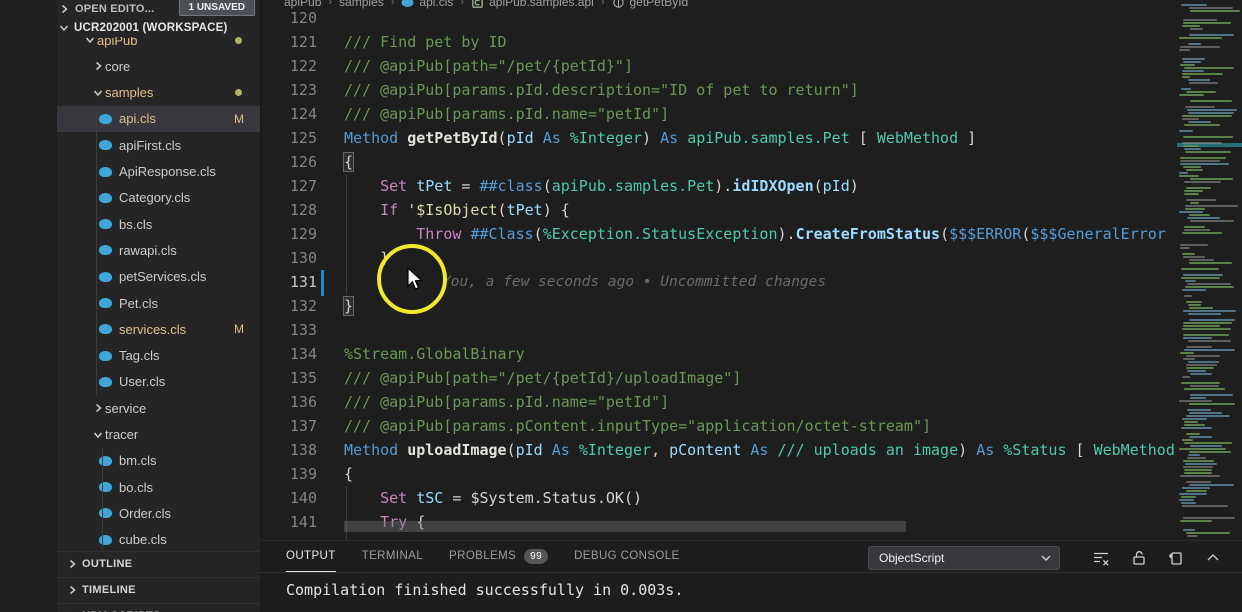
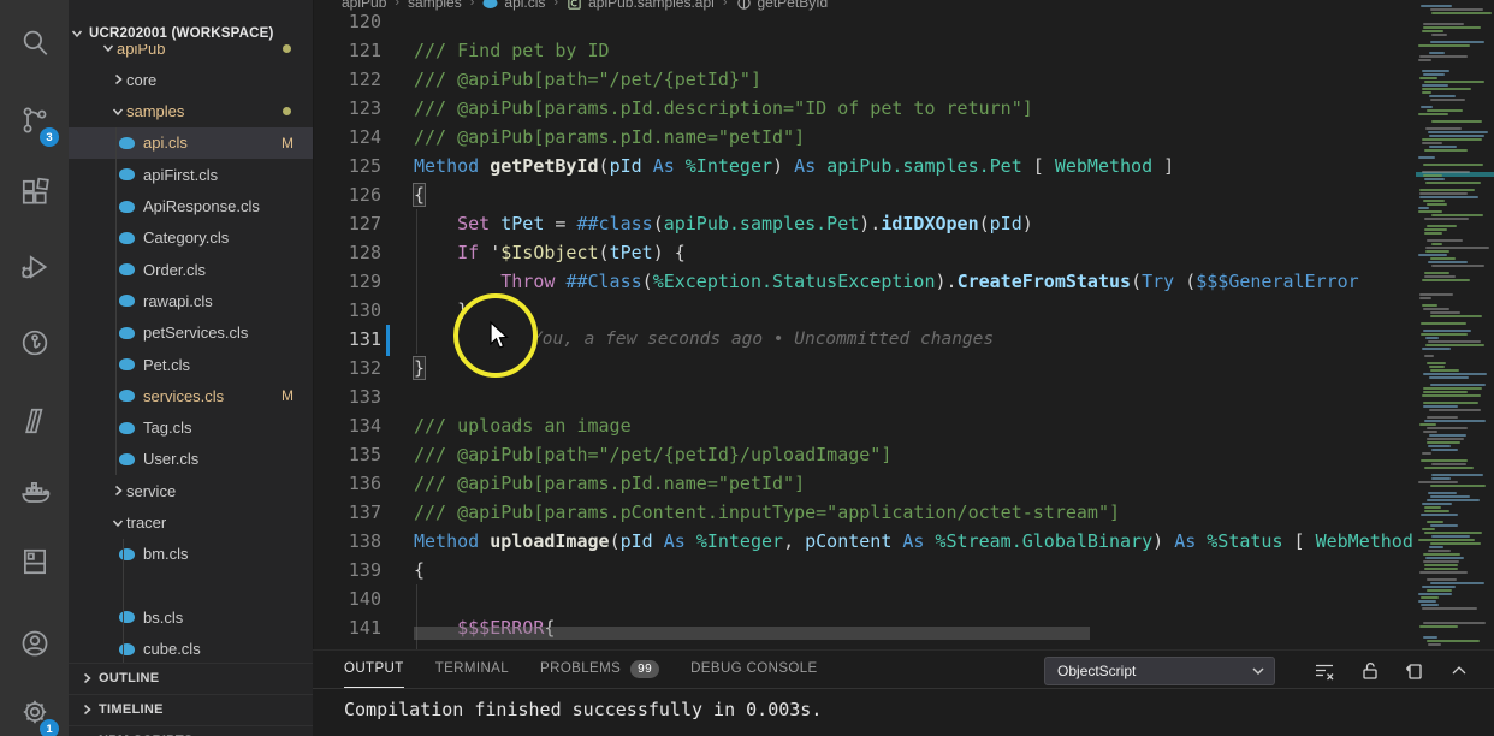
+ 3
+ 1
  apiPub
  core
  samples
  api.cls
  M
  apiFirst.cls
  ApiResponse.cls
  Category.cls
- bs.cls
+ Order.cls
  rawapi.cls
  petServices.cls
  Pet.cls
  services.cls
  M
  Tag.cls
  User.cls
  service
  tracer
  bm.cls
- bo.cls
- Order.cls
+ bs.cls
  cube.cls
- OPEN EDITO...
- 1 UNSAVED
  UCR202001 (WORKSPACE)
  OUTLINE
  TIMELINE
  120
  121
  /// Find pet by ID
  122
  /// @apiPub[path="/pet/{petId}"]
  123
  /// @apiPub[params.pId.description="ID of pet to return"]
  124
  /// @apiPub[params.pId.name="petId"]
  125
  Method getPetById(pId As %Integer) As apiPub.samples.Pet [ WebMethod ]
  126
  {
  127
  Set tPet = ##class(apiPub.samples.Pet).idIDXOpen(pId)
  128
  If '$IsObject(tPet) {
  129
- Throw ##Class(%Exception.StatusException).CreateFromStatus($$$ERROR($$$GeneralError
+ Throw ##Class(%Exception.StatusException).CreateFromStatus(Try ($$$GeneralError
  130
  }
  131
  132
  }
  133
  134
- %Stream.GlobalBinary
+ /// uploads an image
  135
  /// @apiPub[path="/pet/{petId}/uploadImage"]
  136
  /// @apiPub[params.pId.name="petId"]
  137
  /// @apiPub[params.pContent.inputType="application/octet-stream"]
  138
- Method uploadImage(pId As %Integer, pContent As /// uploads an image) As %Status [ WebMethod
+ Method uploadImage(pId As %Integer, pContent As %Stream.GlobalBinary) As %Status [ WebMethod
  139
  {
  140
- Set tSC = $System.Status.OK()
  141
- Try {
+ $$$ERROR{
  You, a few seconds ago • Uncommitted changes
  apiPub
  ›
  samples
  ›
  api.cls
  ›
  apiPub.samples.api
  ›
  getPetById
  OUTPUT
  TERMINAL
  PROBLEMS
  99
  DEBUG CONSOLE
  ObjectScript
  Compilation finished successfully in 0.003s.
